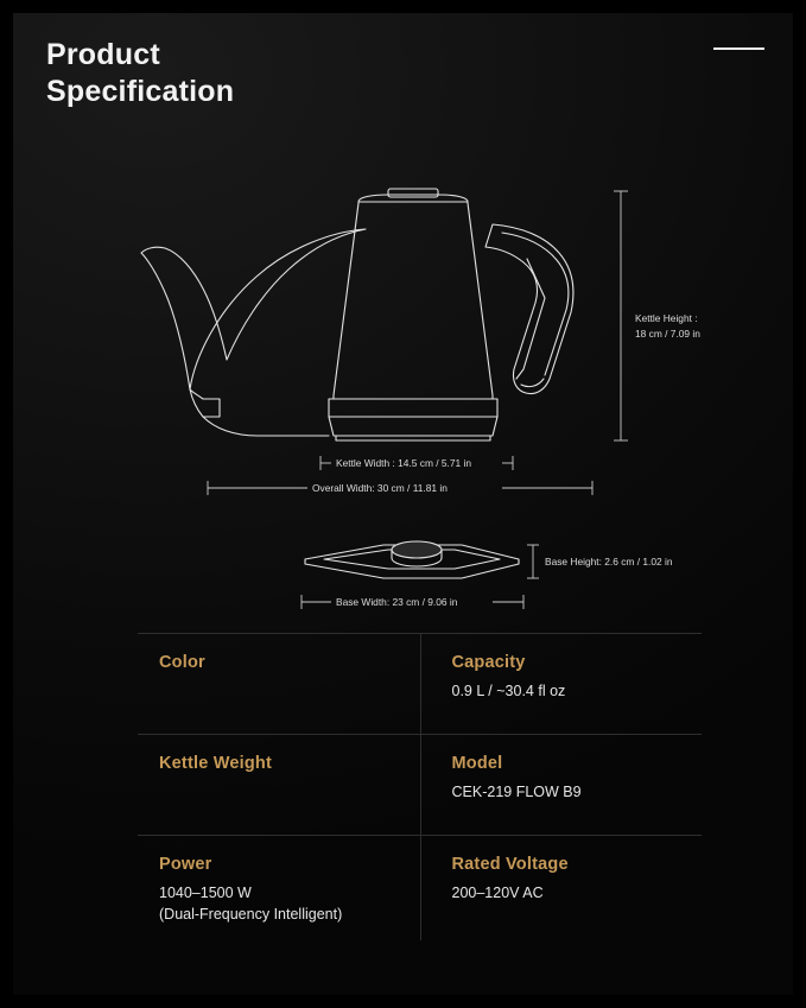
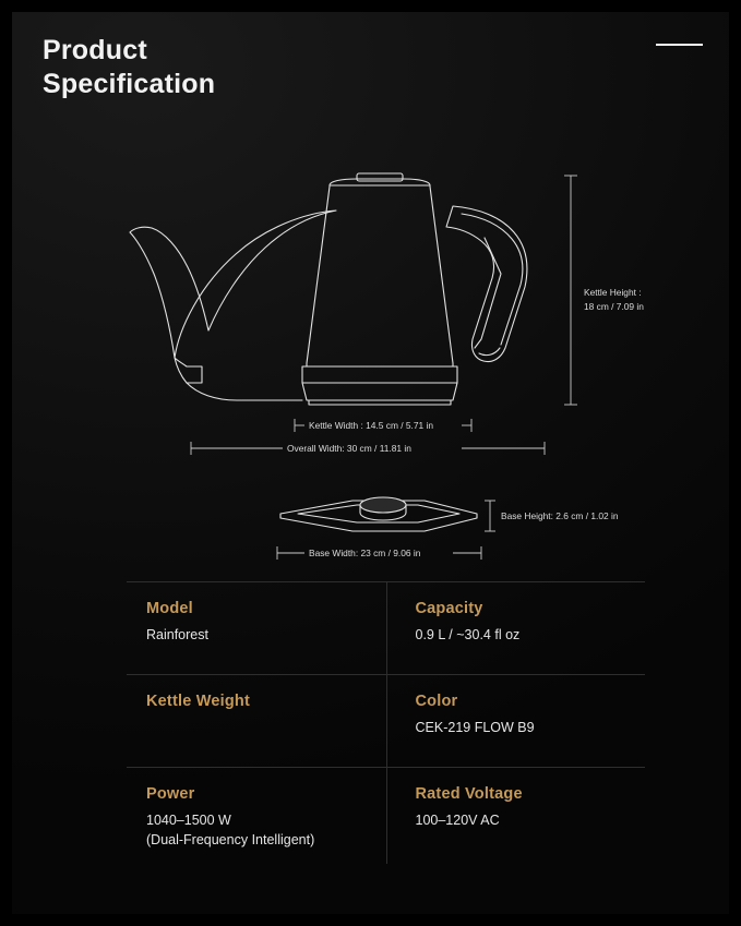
  Product
  Specification
  Kettle Height :
  18 cm / 7.09 in
  Kettle Width : 14.5 cm / 5.71 in
  Overall Width: 30 cm / 11.81 in
  Base Height: 2.6 cm / 1.02 in
  Base Width: 23 cm / 9.06 in
- Color
+ Model
+ Rainforest
  Capacity
  0.9 L / ~30.4 fl oz
  Kettle Weight
- Model
+ Color
  CEK-219 FLOW B9
  Power
  1040–1500 W
  (Dual-Frequency Intelligent)
  Rated Voltage
- 200–120V AC
+ 100–120V AC
